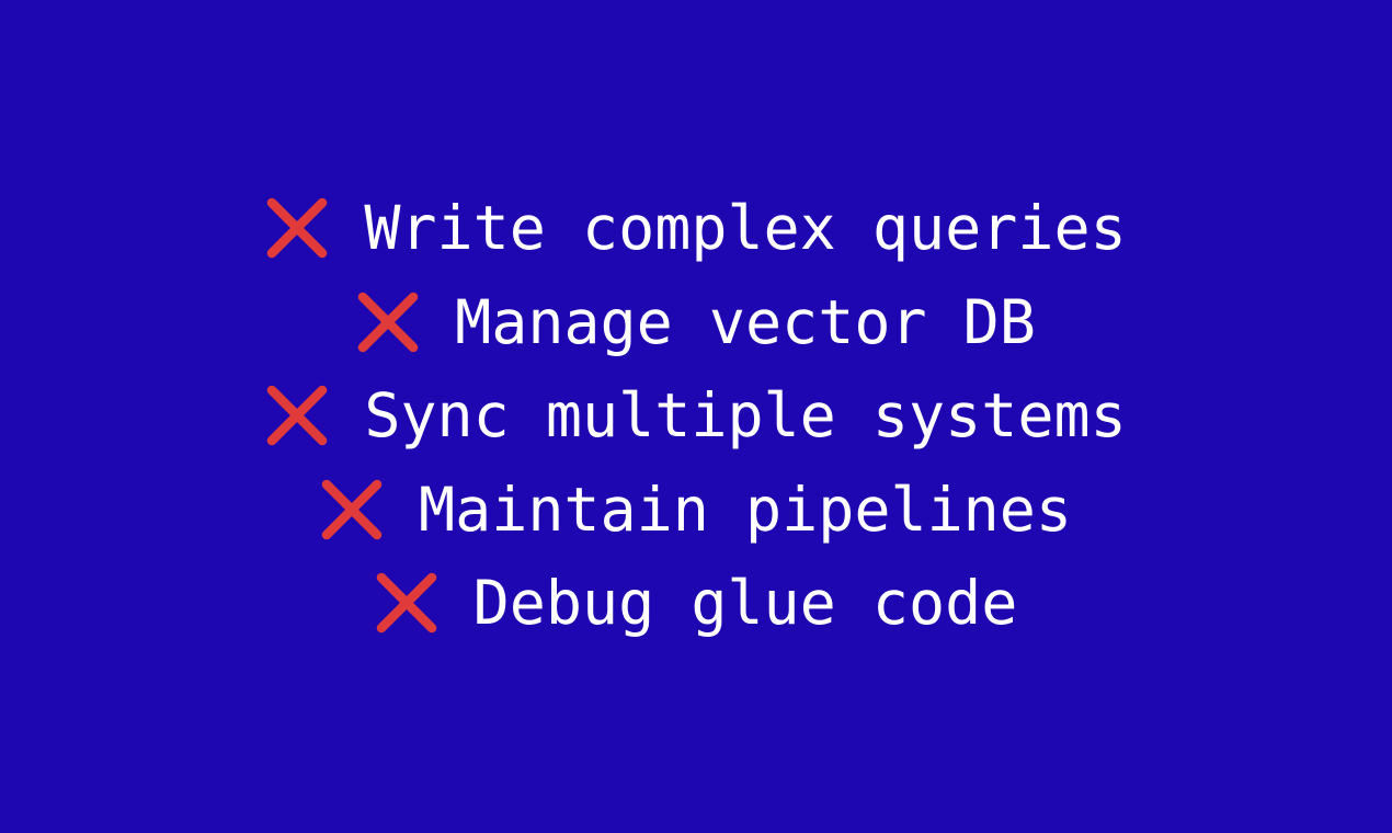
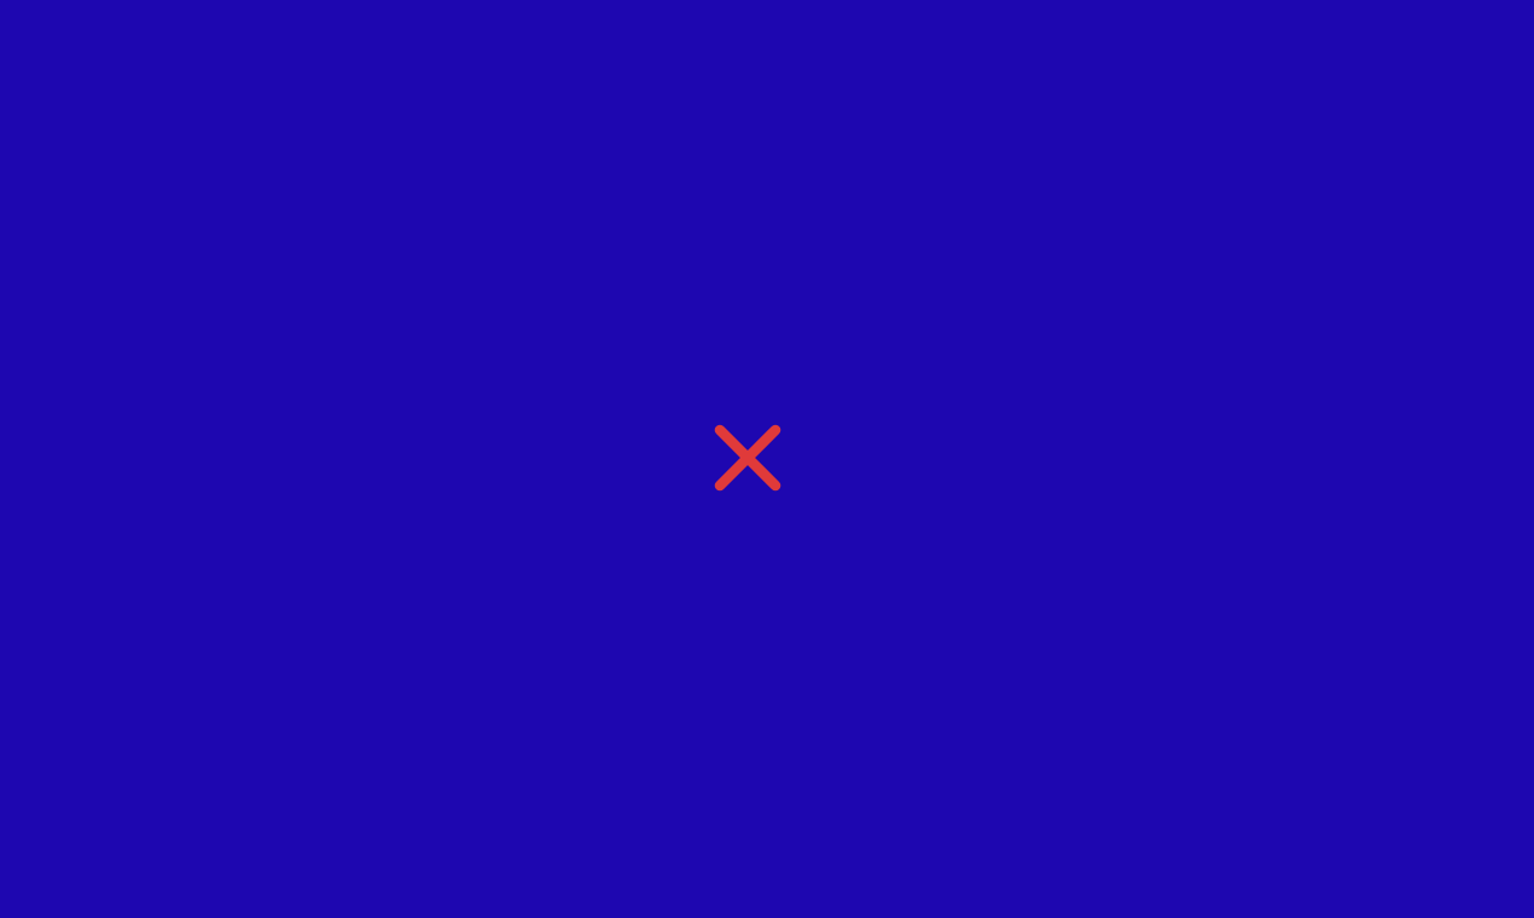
- Write complex queries
- Manage vector DB
- Sync multiple systems
- Maintain pipelines
- Debug glue code
